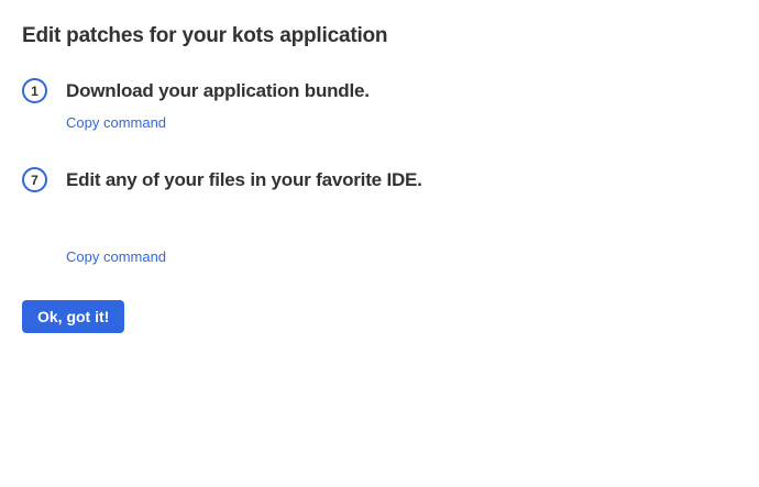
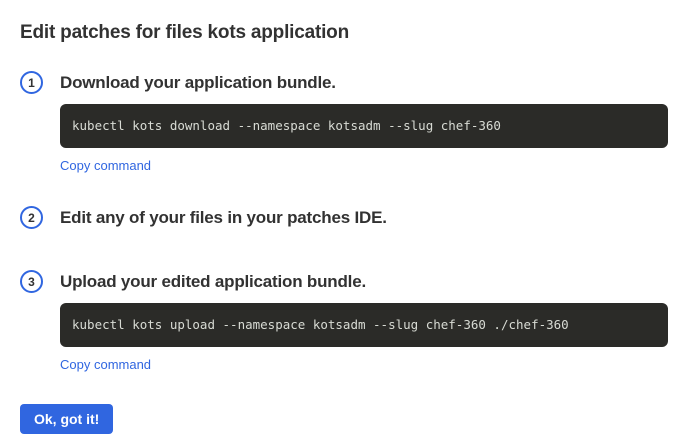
- Edit patches for your kots application
+ Edit patches for files kots application
  1
  Download your application bundle.
+ kubectl kots download --namespace kotsadm --slug chef-360
  Copy command
- 7
+ 2
- Edit any of your files in your favorite IDE.
+ Edit any of your files in your patches IDE.
+ 3
+ Upload your edited application bundle.
+ kubectl kots upload --namespace kotsadm --slug chef-360 ./chef-360
  Copy command
  Ok, got it!
